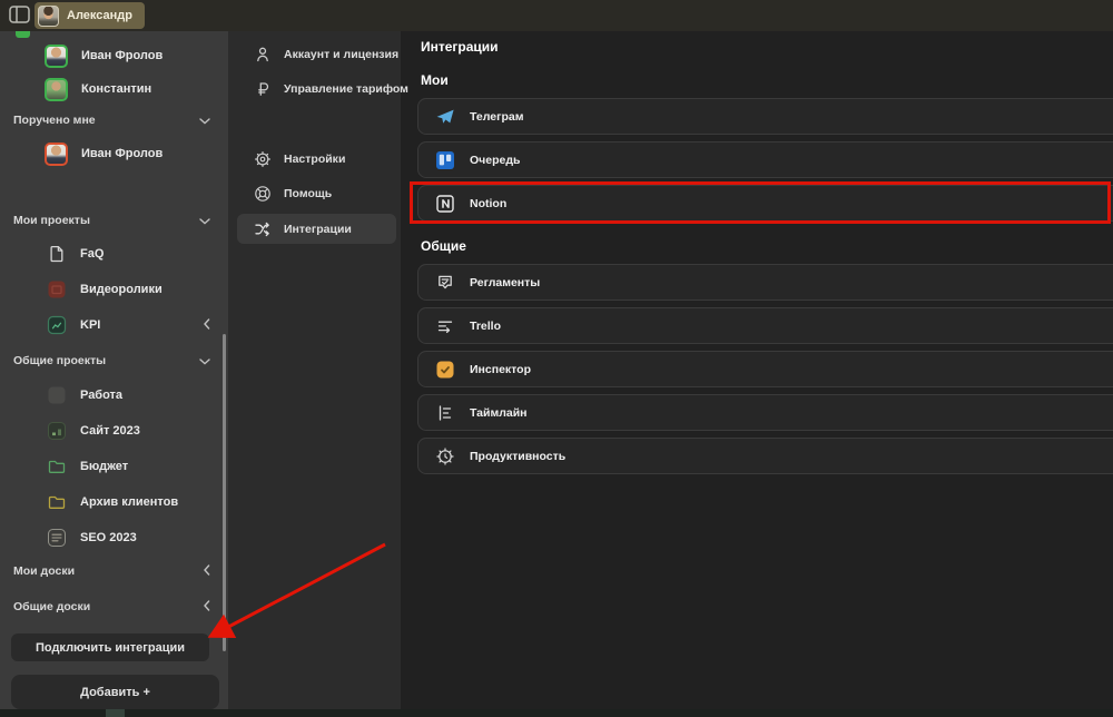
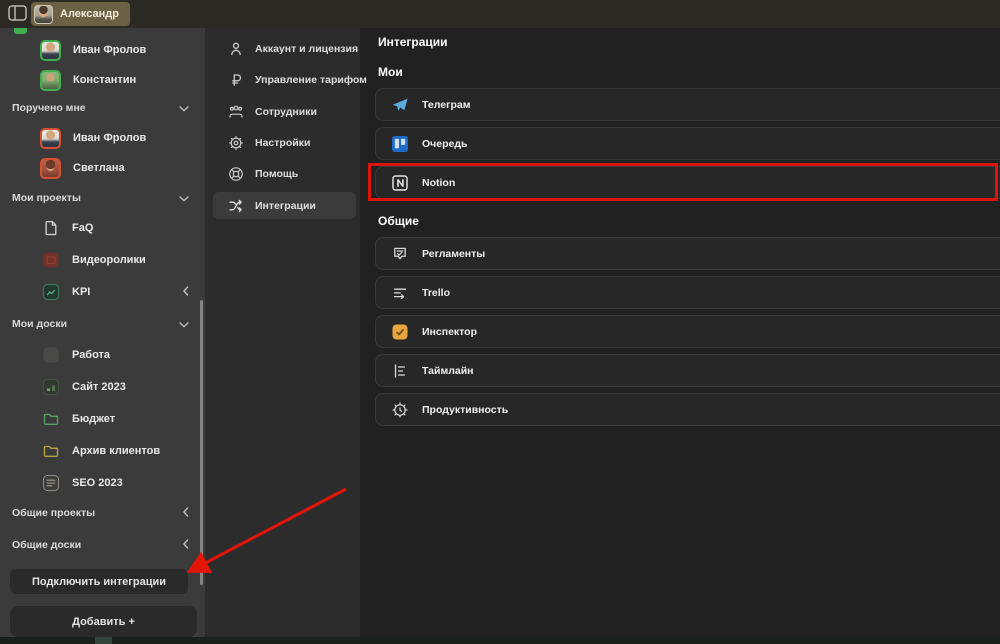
  Александр
  Иван Фролов
  Константин
  Поручено мне
  Иван Фролов
+ Светлана
  Мои проекты
  FaQ
  Видеоролики
  KPI
- Общие проекты
+ Мои доски
  Работа
  Сайт 2023
  Бюджет
  Архив клиентов
  SEO 2023
- Мои доски
+ Общие проекты
  Общие доски
  Подключить интеграции
  Добавить +
  Аккаунт и лицензия
  Управление тарифом
+ Сотрудники
  Настройки
  Помощь
  Интеграции
  Интеграции
  Мои
  Телеграм
  Очередь
  Notion
  Общие
  Регламенты
  Trello
  Инспектор
  Таймлайн
  Продуктивность
